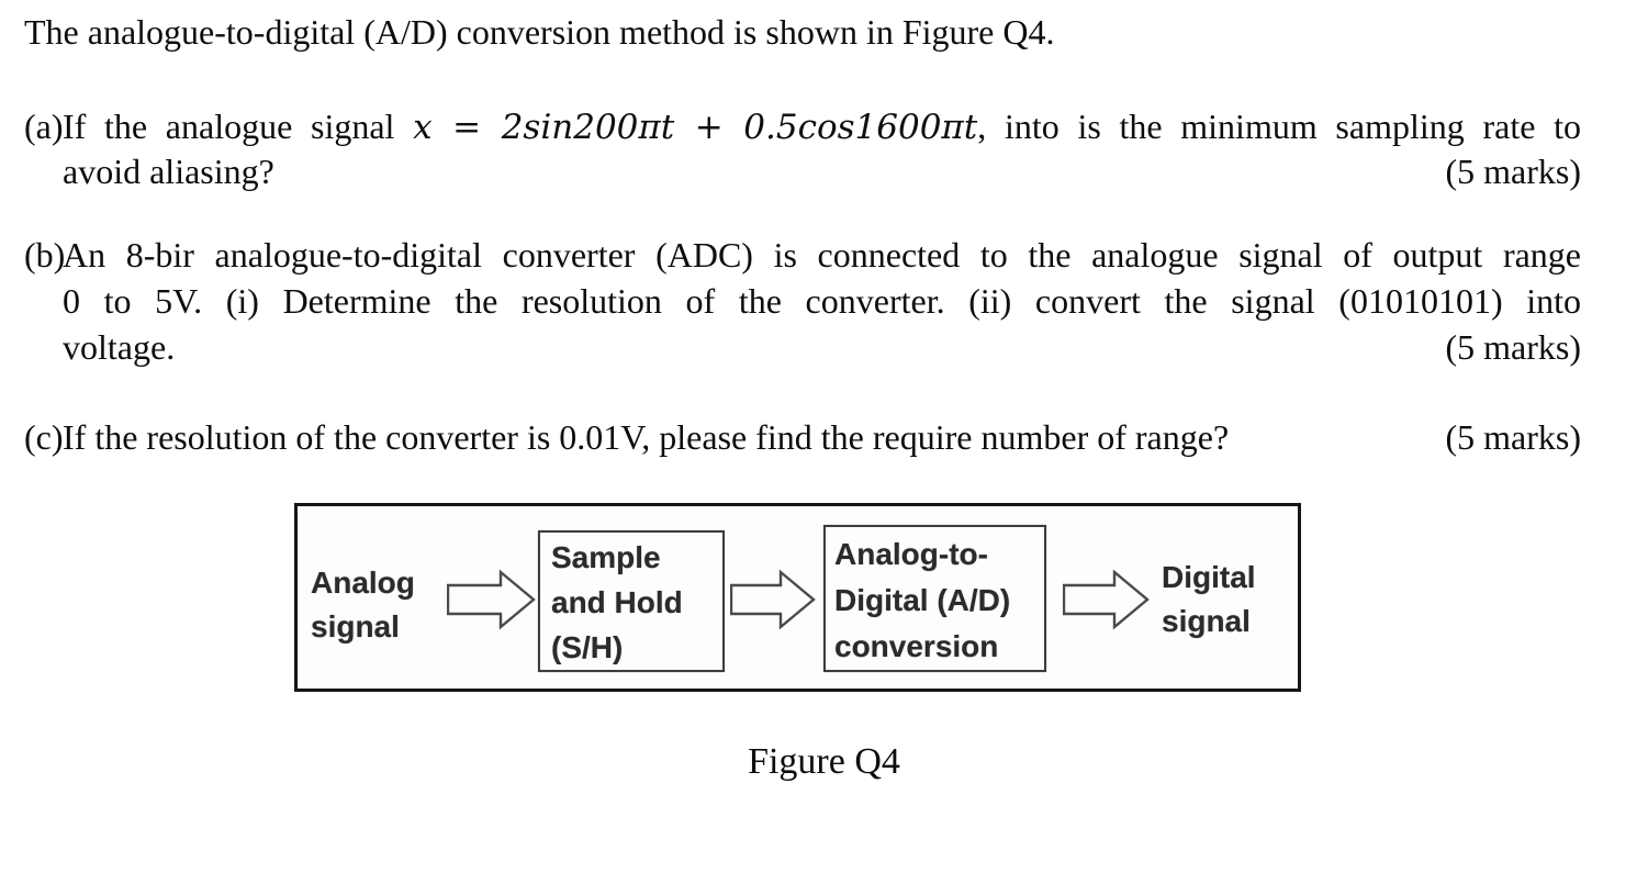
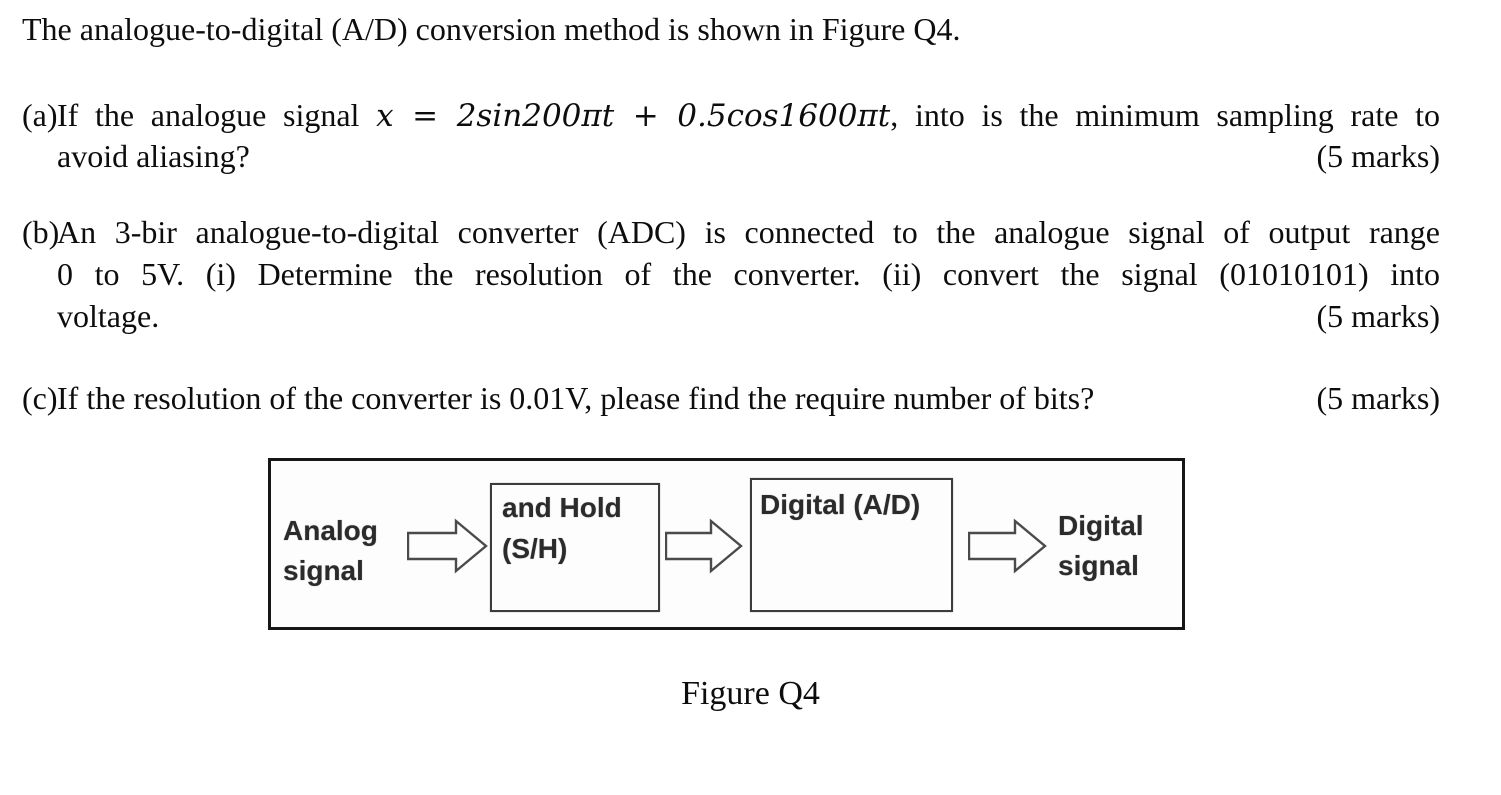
  The analogue-to-digital (A/D) conversion method is shown in Figure Q4.
  (a)
  If the analogue signal x = 2sin200πt + 0.5cos1600πt, into is the minimum sampling rate to
  avoid aliasing?
  (5 marks)
  (b)
- An 8-bir analogue-to-digital converter (ADC) is connected to the analogue signal of output range
+ An 3-bir analogue-to-digital converter (ADC) is connected to the analogue signal of output range
  0 to 5V. (i) Determine the resolution of the converter. (ii) convert the signal (01010101) into
  voltage.
  (5 marks)
  (c)
- If the resolution of the converter is 0.01V, please find the require number of range?
+ If the resolution of the converter is 0.01V, please find the require number of bits?
  (5 marks)
  Analog
  signal
- Sample
  and Hold
  (S/H)
- Analog-to-
  Digital (A/D)
- conversion
  Digital
  signal
  Figure Q4
